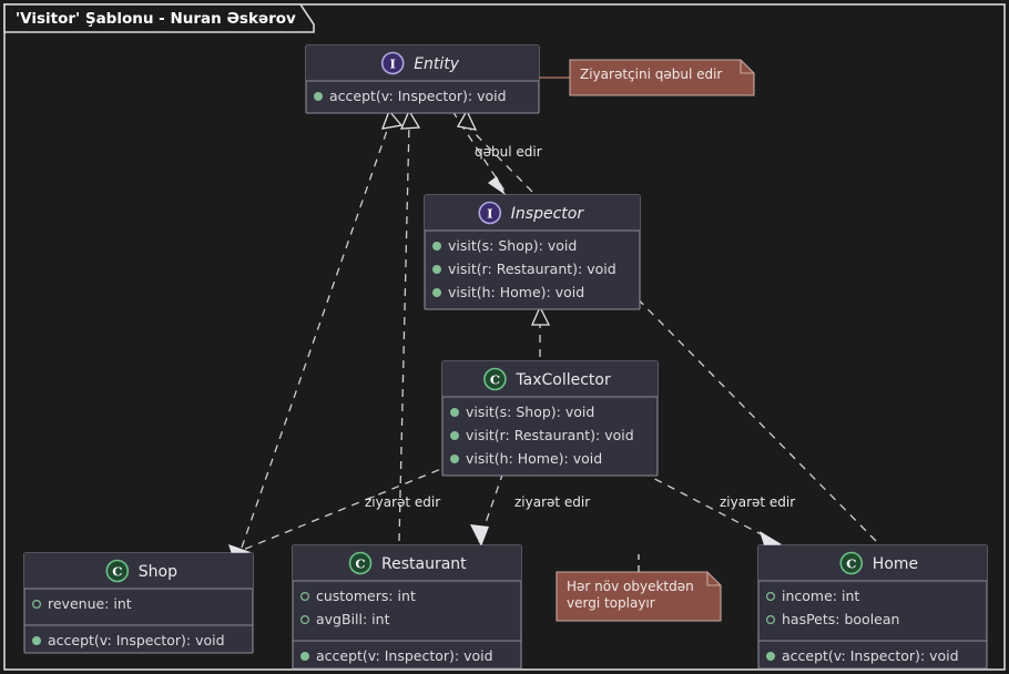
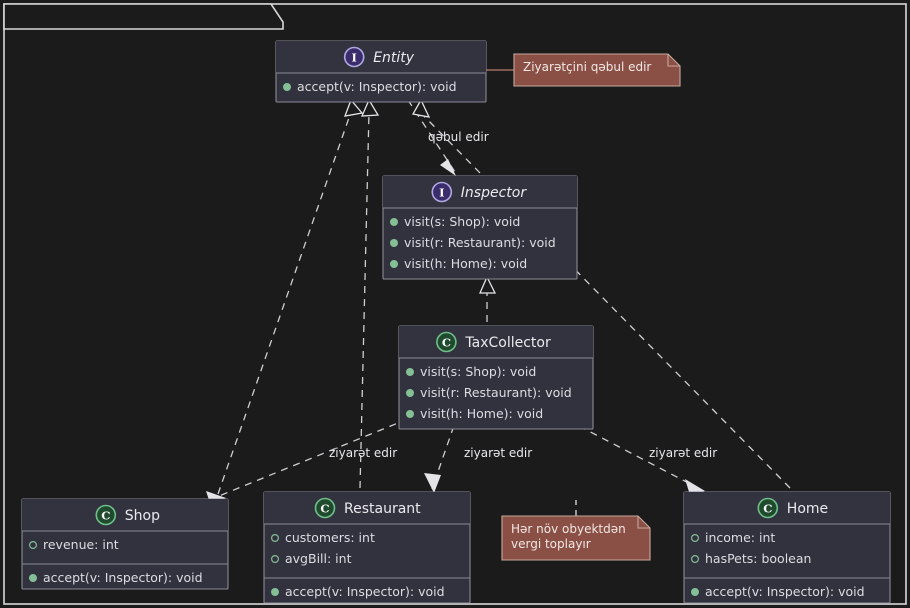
- 'Visitor' Şablonu - Nuran Əskərov
  qəbul edir
  ziyarət edir
  ziyarət edir
  ziyarət edir
  Entity
  I
  accept(v: Inspector): void
  Inspector
  I
  visit(s: Shop): void
  visit(r: Restaurant): void
  visit(h: Home): void
  TaxCollector
  C
  visit(s: Shop): void
  visit(r: Restaurant): void
  visit(h: Home): void
  Shop
  C
  revenue: int
  accept(v: Inspector): void
  Restaurant
  C
  customers: int
  avgBill: int
  accept(v: Inspector): void
  Home
  C
  income: int
  hasPets: boolean
  accept(v: Inspector): void
  Ziyarətçini qəbul edir
  Hər növ obyektdən
  vergi toplayır
